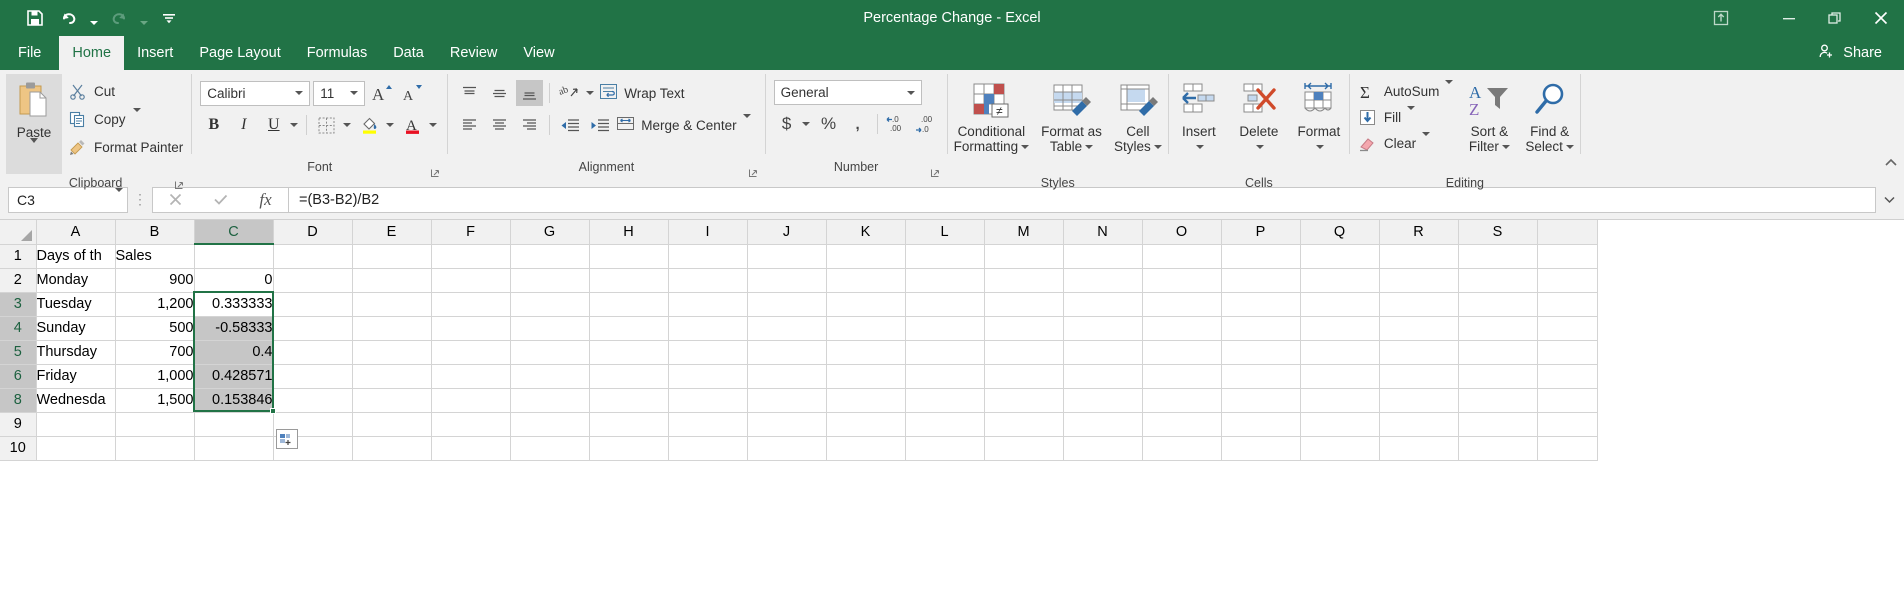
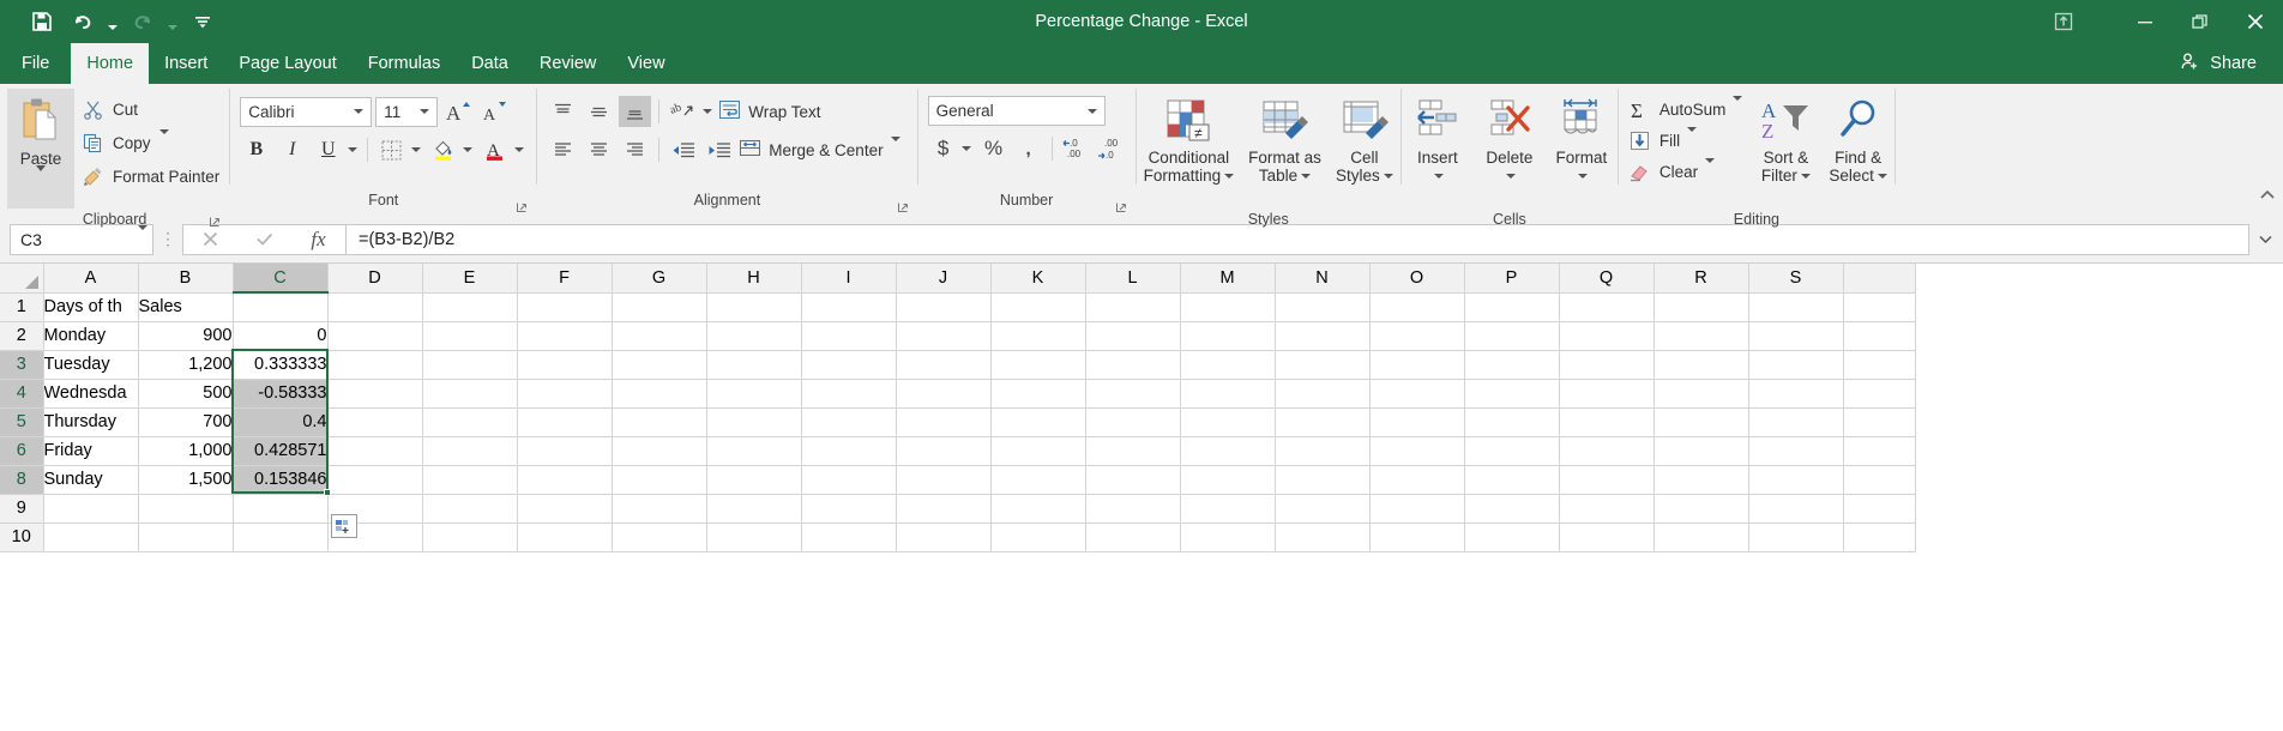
  Percentage Change - Excel
  File
  Home
  Insert
  Page Layout
  Formulas
  Data
  Review
  View
  Share
  Paste
  Cut
  Copy
  Format Painter
  Clipboard
  Calibri
  11
  A
  A
  B
  I
  U
  A
  Font
  Wrap Text
  Merge & Center
  Alignment
  General
  $
  %
  ,
  .0
  .00
  .00
  .0
  Number
  ≠
  Conditional
  Formatting
  Format as
  Table
  Cell
  Styles
  Styles
  Insert
  Delete
  Format
  Cells
  Σ
  AutoSum
  Fill
  Clear
  A
  Z
  Sort &
  Filter
  Find &
  Select
  Editing
  C3
  ⋮
  fx
  =(B3-B2)/B2
  	A	B	C	D	E	F	G	H	I	J	K	L	M	N	O	P	Q	R	S
  1	Days of th	Sales
  2	Monday	900	0
  3	Tuesday	1,200	0.333333
- 4	Sunday	500	-0.58333
+ 4	Wednesda	500	-0.58333
  5	Thursday	700	0.4
  6	Friday	1,000	0.428571
- 8	Wednesda	1,500	0.153846
+ 8	Sunday	1,500	0.153846
  9
  10
